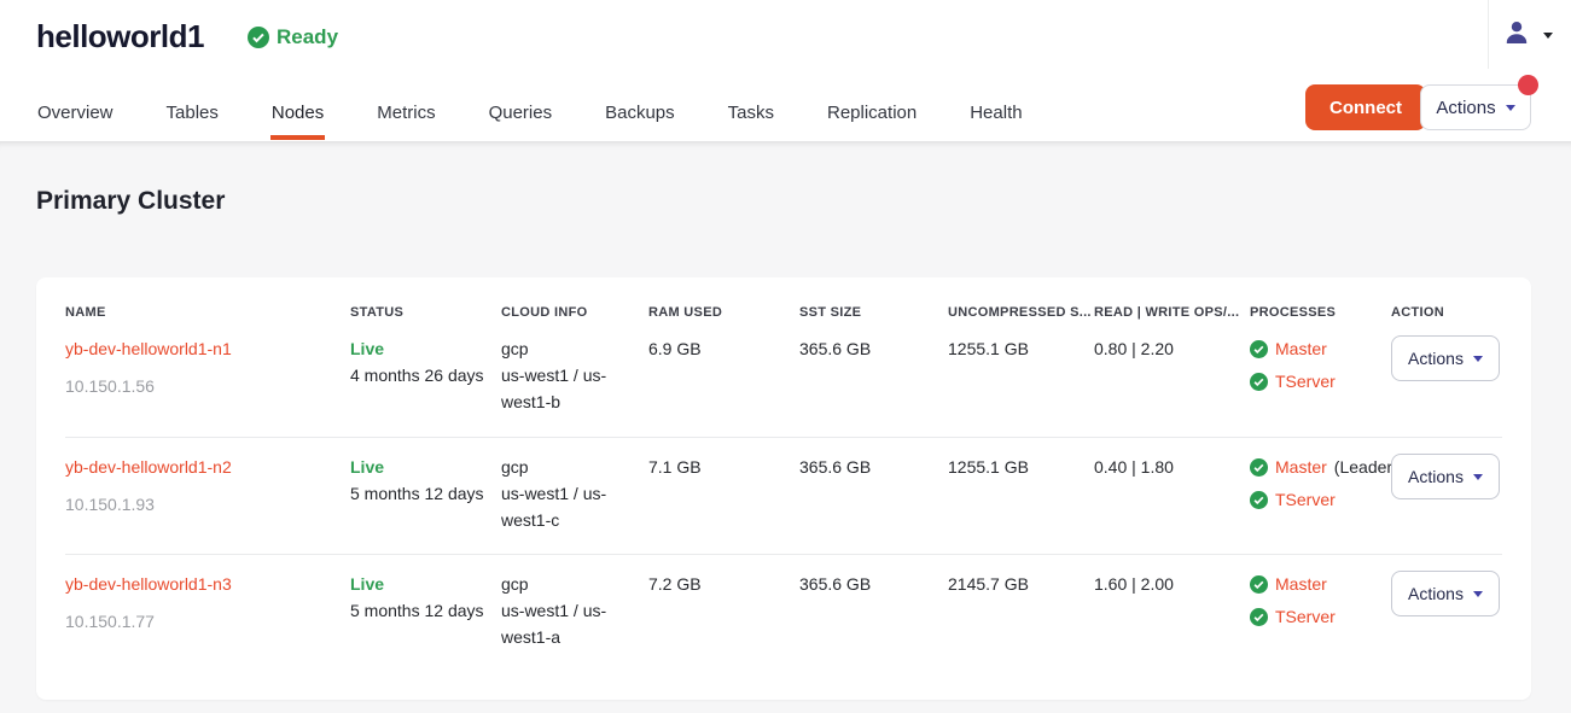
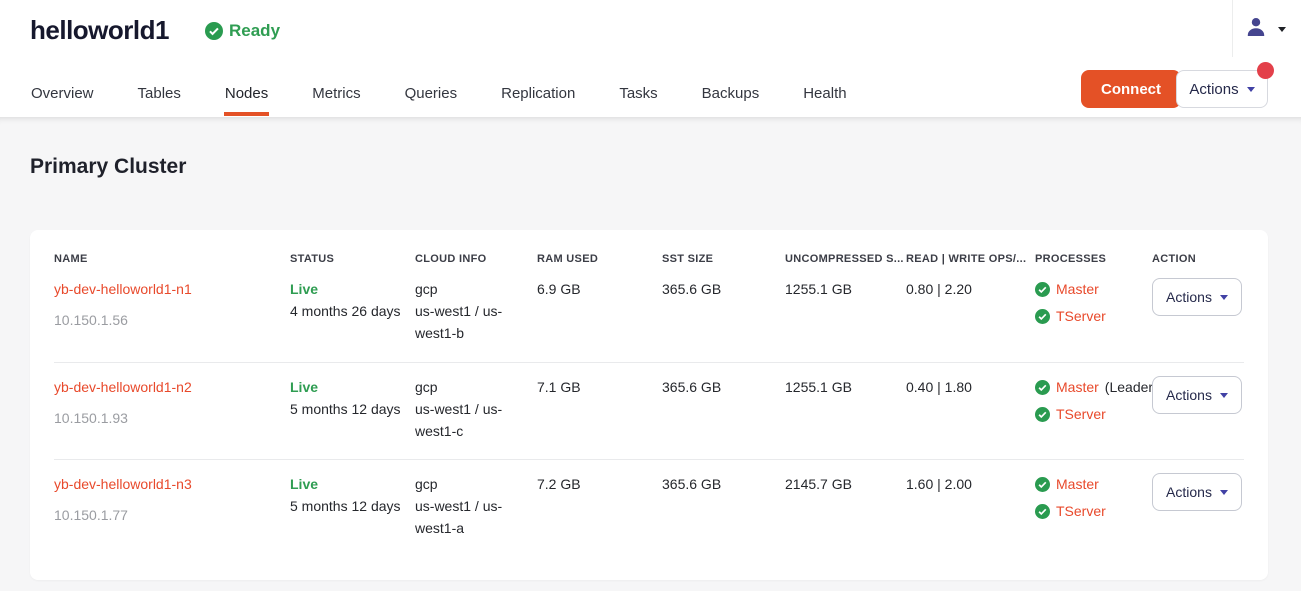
  helloworld1
  Ready
  Overview
  Tables
  Nodes
  Metrics
  Queries
- Backups
+ Replication
  Tasks
- Replication
+ Backups
  Health
  Connect
  Actions
  Primary Cluster
  NAME
  STATUS
  CLOUD INFO
  RAM USED
  SST SIZE
  UNCOMPRESSED S...
  READ | WRITE OPS/...
  PROCESSES
  ACTION
  yb-dev-helloworld1-n1
  10.150.1.56
  Live
  4 months 26 days
  gcp
  us-west1 / us-west1-b
  6.9 GB
  365.6 GB
  1255.1 GB
  0.80 | 2.20
  Master
  TServer
  Actions
  yb-dev-helloworld1-n2
  10.150.1.93
  Live
  5 months 12 days
  gcp
  us-west1 / us-west1-c
  7.1 GB
  365.6 GB
  1255.1 GB
  0.40 | 1.80
  Master
  (Leader
  TServer
  Actions
  yb-dev-helloworld1-n3
  10.150.1.77
  Live
  5 months 12 days
  gcp
  us-west1 / us-west1-a
  7.2 GB
  365.6 GB
  2145.7 GB
  1.60 | 2.00
  Master
  TServer
  Actions
